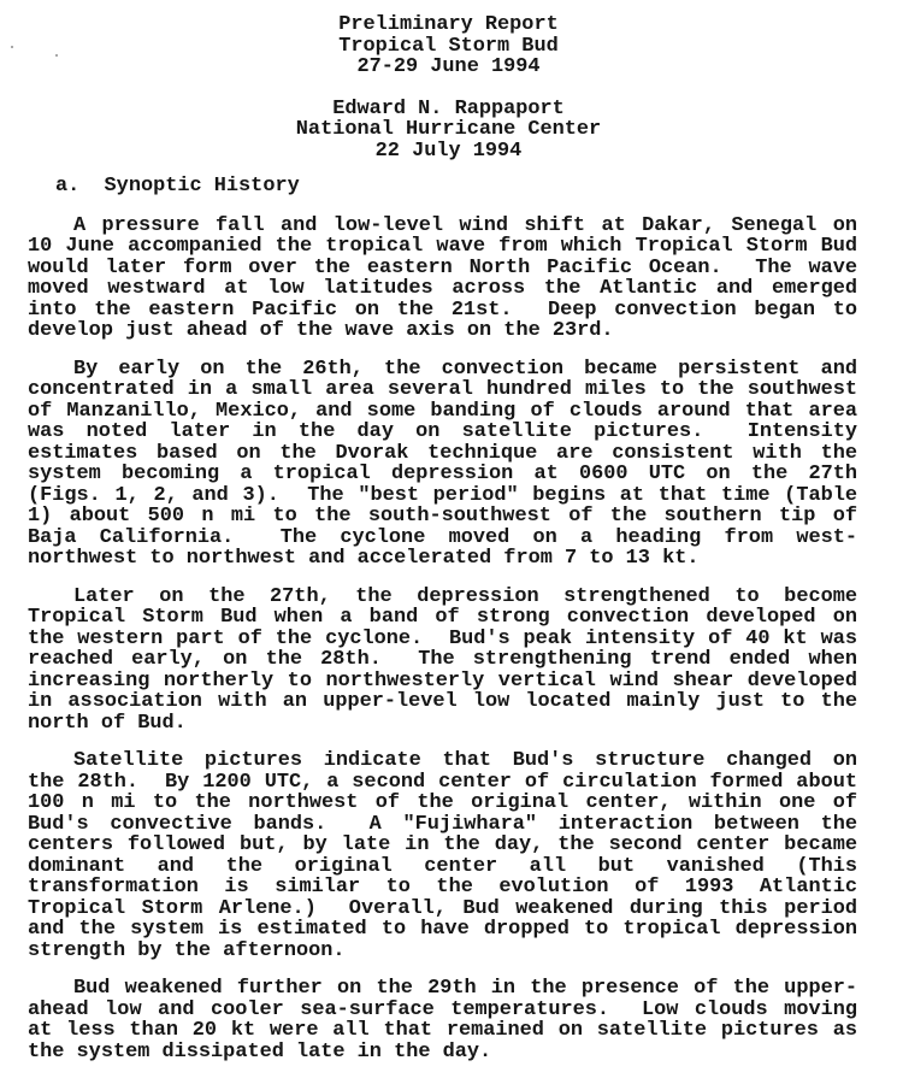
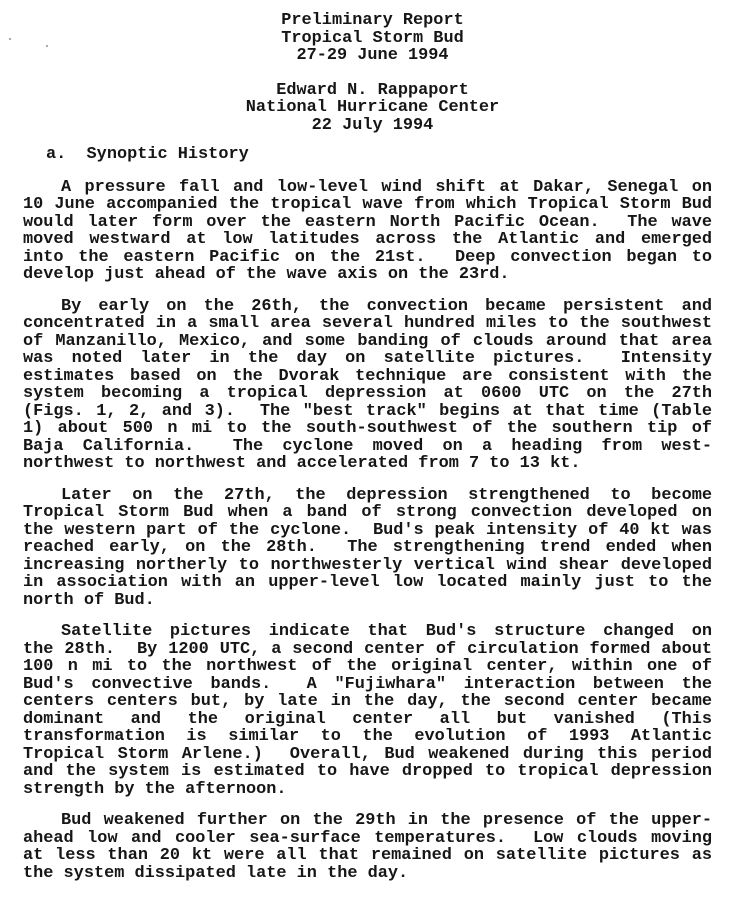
  Preliminary Report
  Tropical Storm Bud
  27-29 June 1994
  Edward N. Rappaport
  National Hurricane Center
  22 July 1994
  a. Synoptic History
  A pressure fall and low-level wind shift at Dakar, Senegal on
  10 June accompanied the tropical wave from which Tropical Storm Bud
  would later form over the eastern North Pacific Ocean. The wave
  moved westward at low latitudes across the Atlantic and emerged
  into the eastern Pacific on the 21st. Deep convection began to
  develop just ahead of the wave axis on the 23rd.
  By early on the 26th, the convection became persistent and
  concentrated in a small area several hundred miles to the southwest
  of Manzanillo, Mexico, and some banding of clouds around that area
  was noted later in the day on satellite pictures. Intensity
  estimates based on the Dvorak technique are consistent with the
  system becoming a tropical depression at 0600 UTC on the 27th
- (Figs. 1, 2, and 3). The "best period" begins at that time (Table
+ (Figs. 1, 2, and 3). The "best track" begins at that time (Table
  1) about 500 n mi to the south-southwest of the southern tip of
  Baja California. The cyclone moved on a heading from west-
  northwest to northwest and accelerated from 7 to 13 kt.
  Later on the 27th, the depression strengthened to become
  Tropical Storm Bud when a band of strong convection developed on
  the western part of the cyclone. Bud's peak intensity of 40 kt was
  reached early, on the 28th. The strengthening trend ended when
  increasing northerly to northwesterly vertical wind shear developed
  in association with an upper-level low located mainly just to the
  north of Bud.
  Satellite pictures indicate that Bud's structure changed on
  the 28th. By 1200 UTC, a second center of circulation formed about
  100 n mi to the northwest of the original center, within one of
  Bud's convective bands. A "Fujiwhara" interaction between the
- centers followed but, by late in the day, the second center became
+ centers centers but, by late in the day, the second center became
  dominant and the original center all but vanished (This
  transformation is similar to the evolution of 1993 Atlantic
  Tropical Storm Arlene.) Overall, Bud weakened during this period
  and the system is estimated to have dropped to tropical depression
  strength by the afternoon.
  Bud weakened further on the 29th in the presence of the upper-
  ahead low and cooler sea-surface temperatures. Low clouds moving
  at less than 20 kt were all that remained on satellite pictures as
  the system dissipated late in the day.
